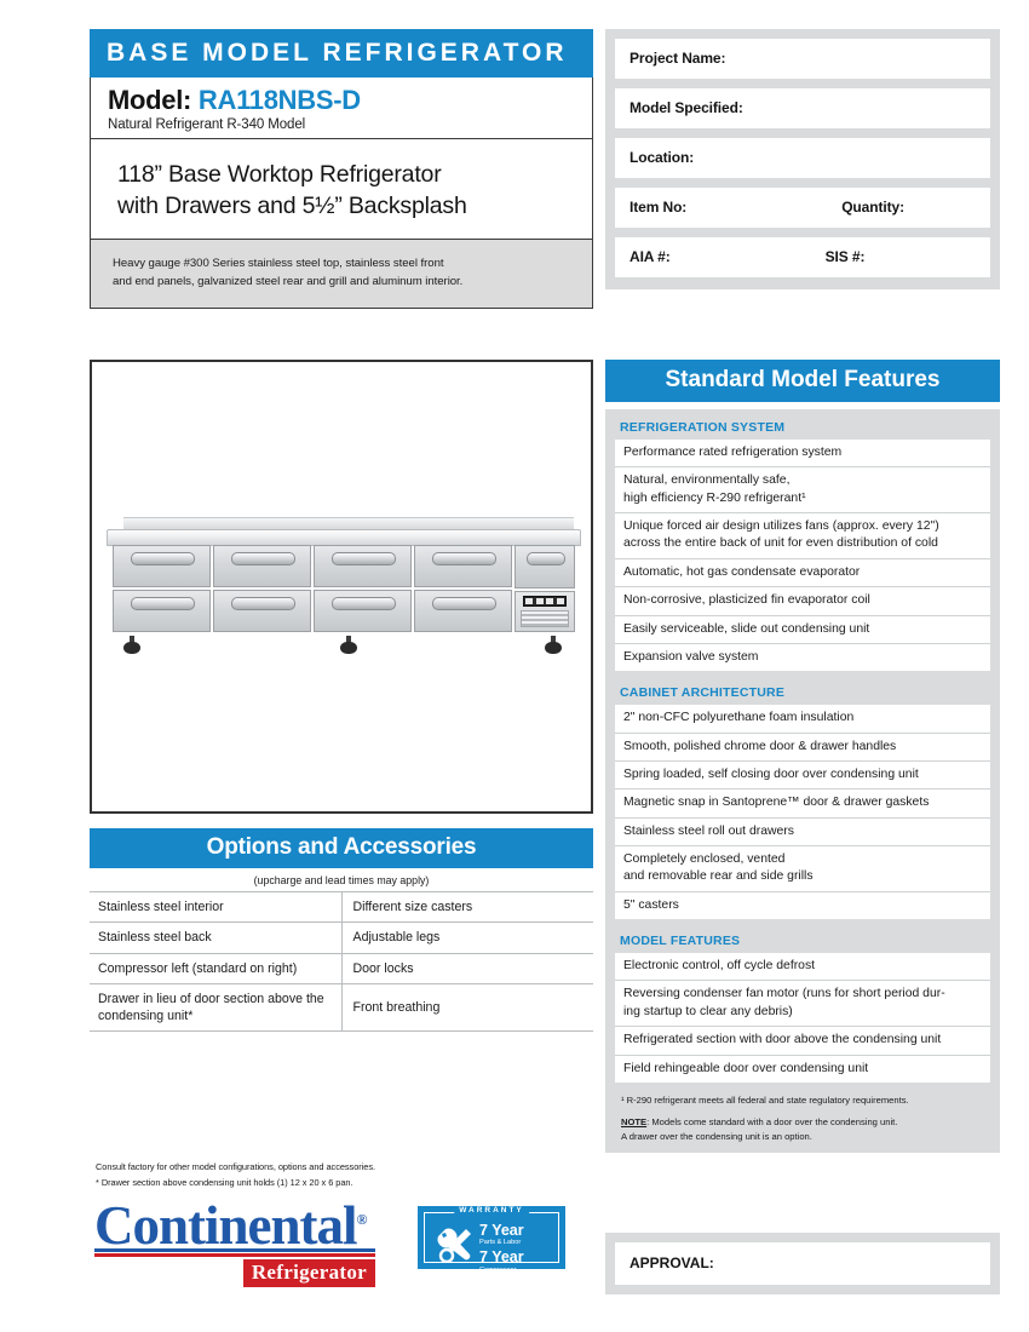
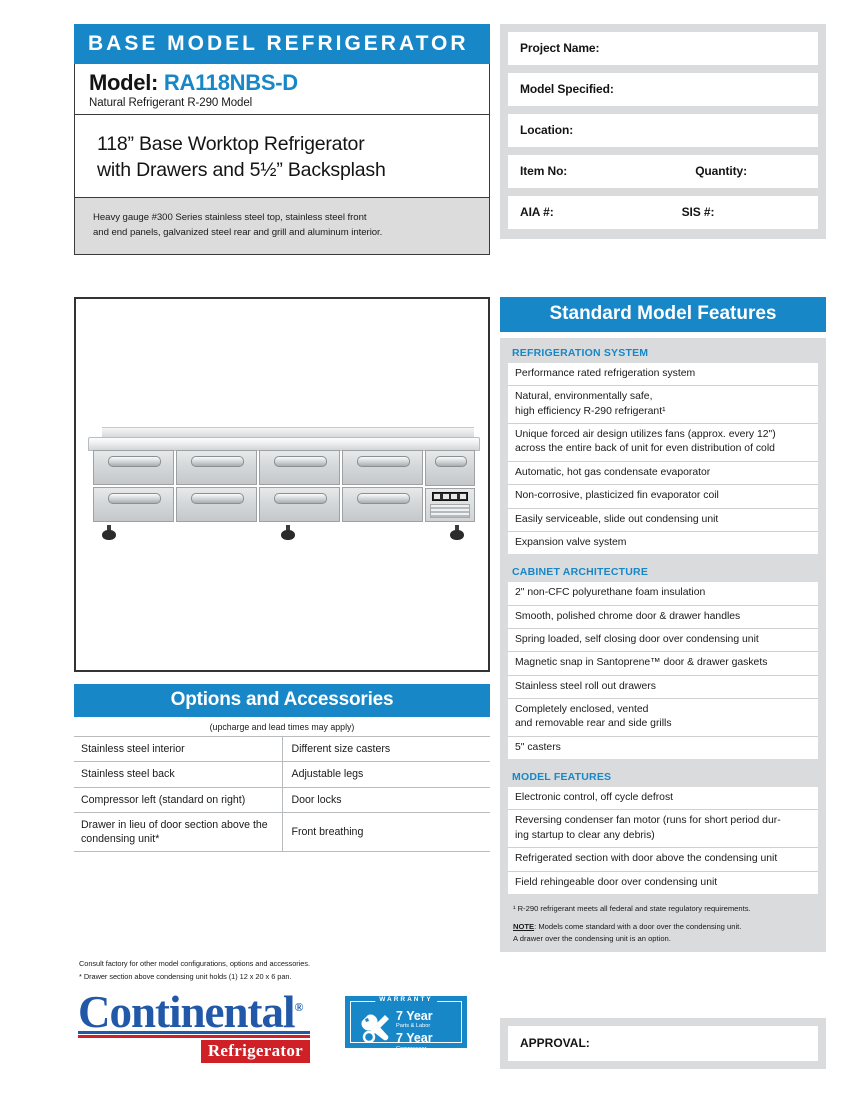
  BASE MODEL REFRIGERATOR
  Model: RA118NBS-D
- Natural Refrigerant R-340 Model
+ Natural Refrigerant R-290 Model
  118” Base Worktop Refrigerator
  with Drawers and 5½” Backsplash
  Heavy gauge #300 Series stainless steel top, stainless steel front
  and end panels, galvanized steel rear and grill and aluminum interior.
  Options and Accessories
  (upcharge and lead times may apply)
  Stainless steel interior	Different size casters
  Stainless steel back	Adjustable legs
  Compressor left (standard on right)	Door locks
  Drawer in lieu of door section above the condensing unit*	Front breathing
  Consult factory for other model configurations, options and accessories.
  * Drawer section above condensing unit holds (1) 12 x 20 x 6 pan.
  Continental®
  Refrigerator
  7 Year
  7 Year
  Project Name:
  Model Specified:
  Location:
  Item No:
  Quantity:
  AIA #:
  SIS #:
  Standard Model Features
  REFRIGERATION SYSTEM
  Performance rated refrigeration system
  Natural, environmentally safe,
  high efficiency R-290 refrigerant¹
  Unique forced air design utilizes fans (approx. every 12")
  across the entire back of unit for even distribution of cold
  Automatic, hot gas condensate evaporator
  Non-corrosive, plasticized fin evaporator coil
  Easily serviceable, slide out condensing unit
  Expansion valve system
  CABINET ARCHITECTURE
  2" non-CFC polyurethane foam insulation
  Smooth, polished chrome door & drawer handles
  Spring loaded, self closing door over condensing unit
  Magnetic snap in Santoprene™ door & drawer gaskets
  Stainless steel roll out drawers
  Completely enclosed, vented
  and removable rear and side grills
  5" casters
  MODEL FEATURES
  Electronic control, off cycle defrost
  Reversing condenser fan motor (runs for short period dur-
  ing startup to clear any debris)
  Refrigerated section with door above the condensing unit
  Field rehingeable door over condensing unit
  ¹ R-290 refrigerant meets all federal and state regulatory requirements.
  NOTE: Models come standard with a door over the condensing unit.
  A drawer over the condensing unit is an option.
  APPROVAL:
